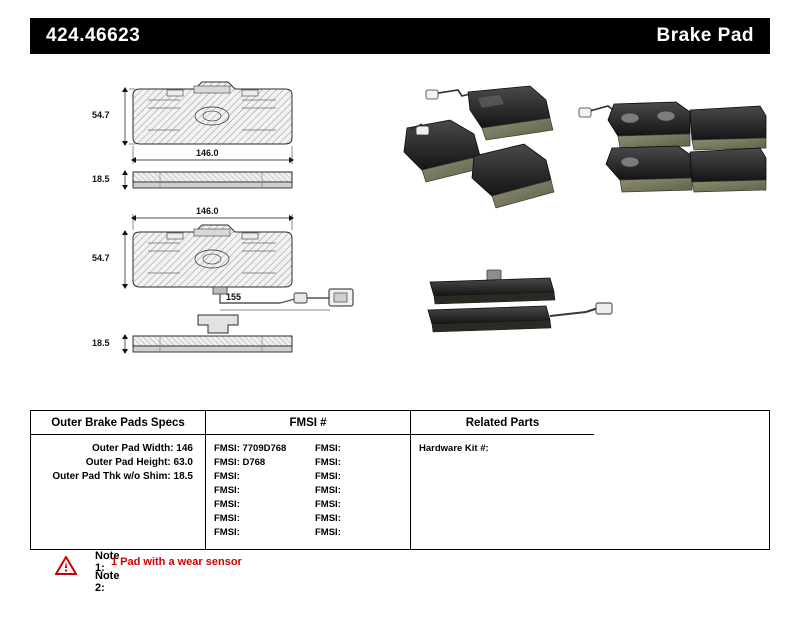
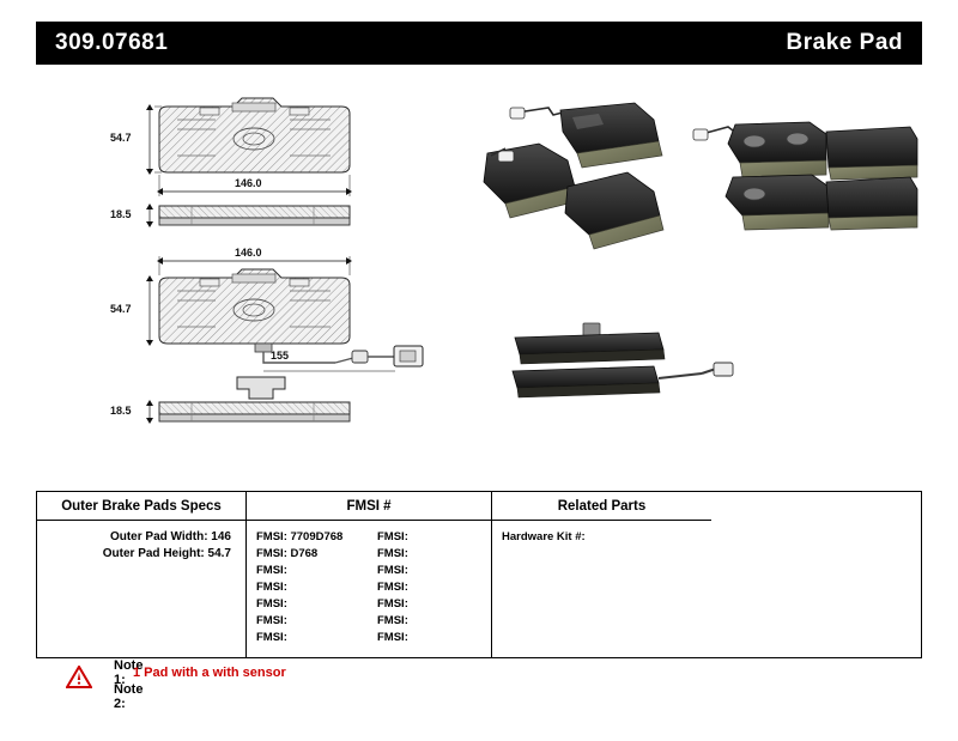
- 424.46623
+ 309.07681
  Brake Pad
  54.7
  146.0
  18.5
  146.0
  54.7
  155
  18.5
  Outer Brake Pads Specs
  Outer Pad Width: 146
- Outer Pad Height: 63.0
+ Outer Pad Height: 54.7
- Outer Pad Thk w/o Shim: 18.5
  FMSI #
  FMSI: 7709D768
  FMSI:
  FMSI: D768
  FMSI:
  FMSI:
  FMSI:
  FMSI:
  FMSI:
  FMSI:
  FMSI:
  FMSI:
  FMSI:
  FMSI:
  FMSI:
  Related Parts
  Hardware Kit #:
  Note 1:
- 1 Pad with a wear sensor
+ 1 Pad with a with sensor
  Note 2:
